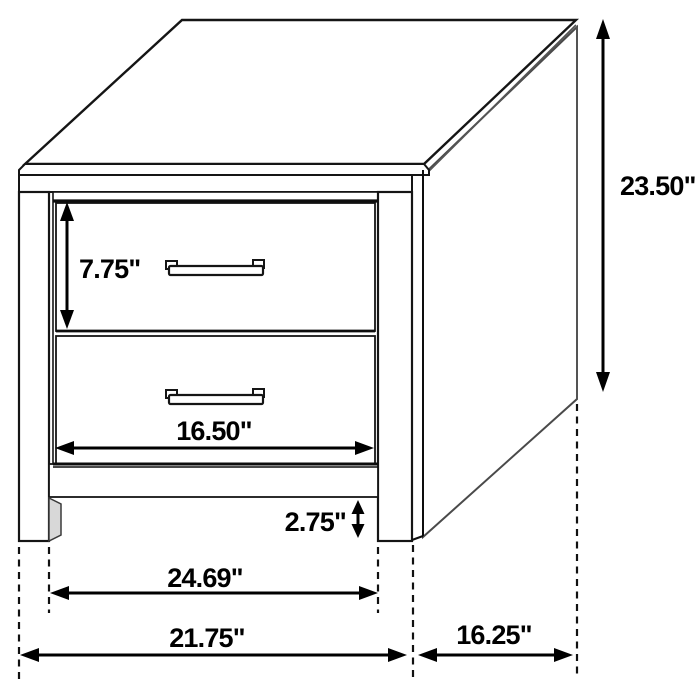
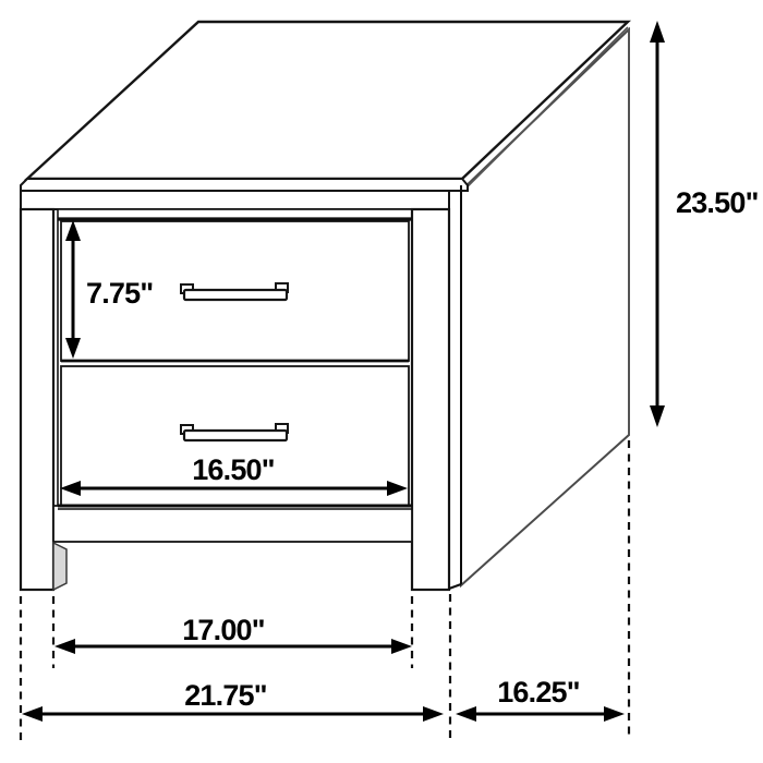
  7.75"
  16.50"
- 2.75"
- 24.69"
+ 17.00"
  21.75"
  16.25"
  23.50"
